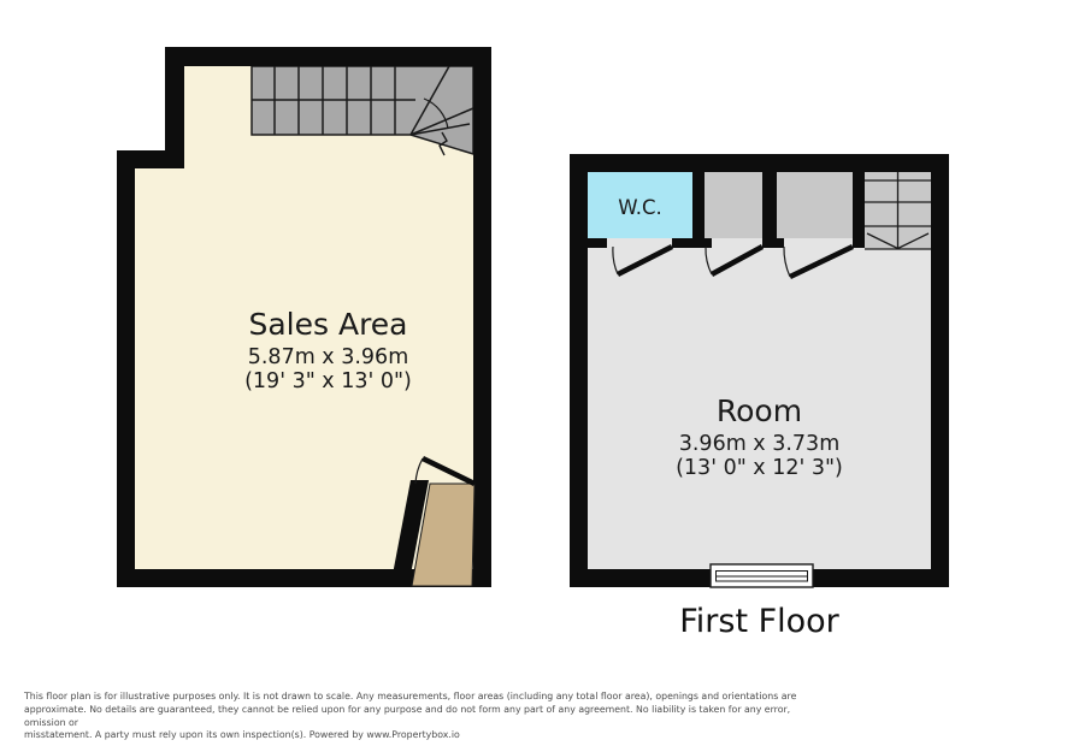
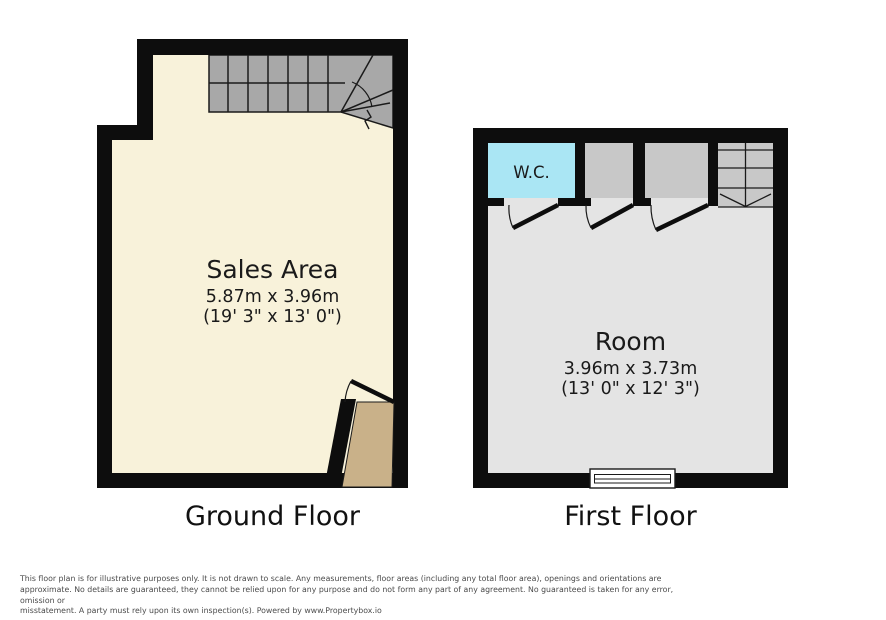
  Sales Area
  5.87m x 3.96m
  (19' 3" x 13' 0")
  Room
  3.96m x 3.73m
  (13' 0" x 12' 3")
  W.C.
+ Ground Floor
  First Floor
  This floor plan is for illustrative purposes only. It is not drawn to scale. Any measurements, floor areas (including any total floor area), openings and orientations are
- approximate. No details are guaranteed, they cannot be relied upon for any purpose and do not form any part of any agreement. No liability is taken for any error, omission or
+ approximate. No details are guaranteed, they cannot be relied upon for any purpose and do not form any part of any agreement. No guaranteed is taken for any error, omission or
  misstatement. A party must rely upon its own inspection(s). Powered by www.Propertybox.io
